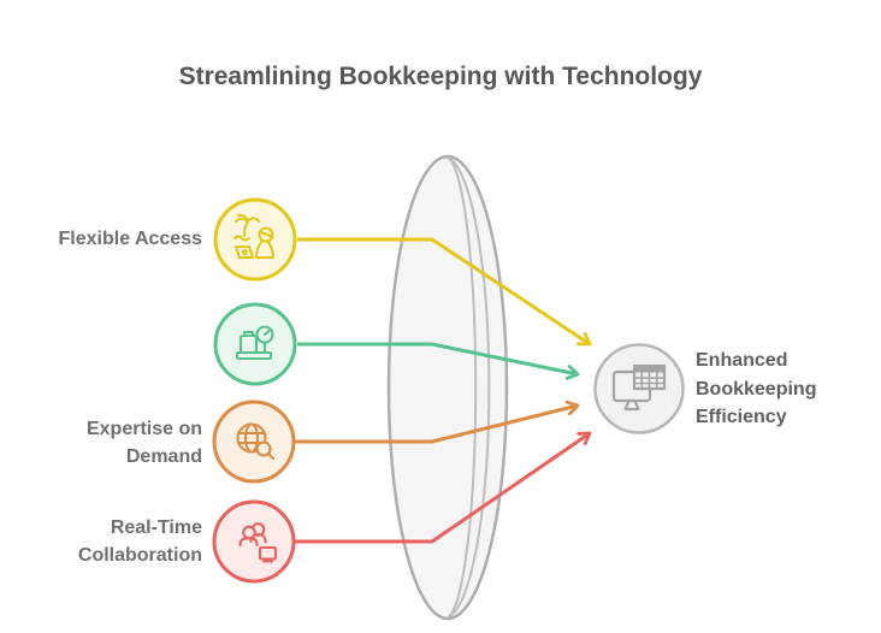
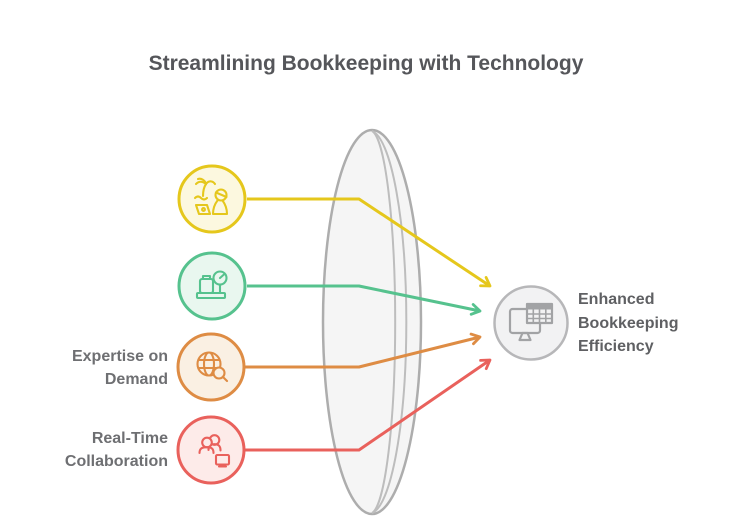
  Streamlining Bookkeeping with Technology
- Flexible Access
  Expertise on
  Demand
  Real-Time
  Collaboration
  Enhanced
  Bookkeeping
  Efficiency
